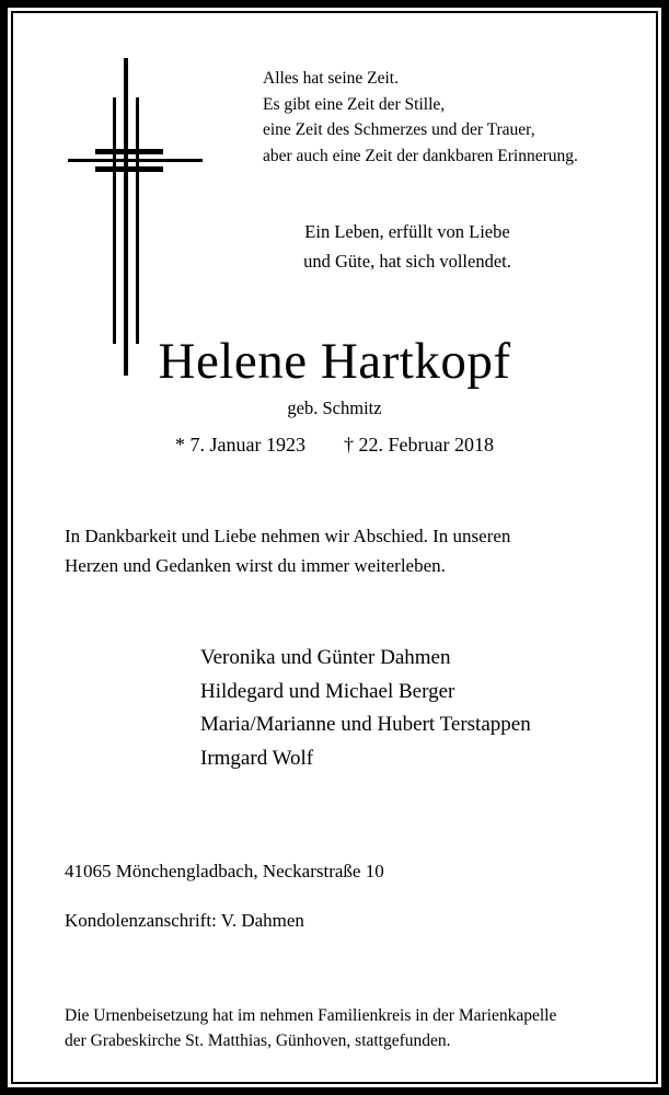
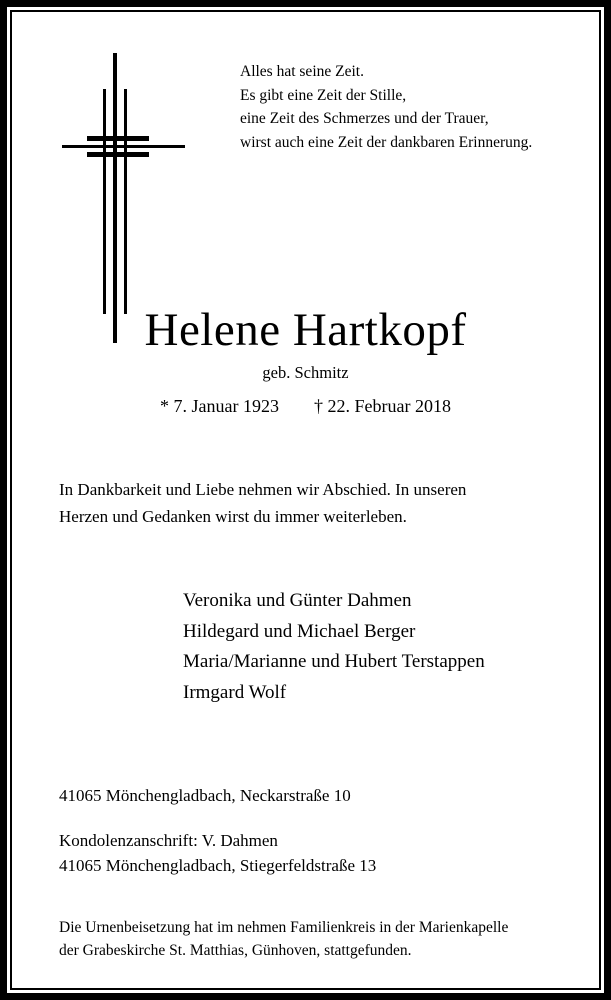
  Alles hat seine Zeit.
  Es gibt eine Zeit der Stille,
  eine Zeit des Schmerzes und der Trauer,
- aber auch eine Zeit der dankbaren Erinnerung.
+ wirst auch eine Zeit der dankbaren Erinnerung.
- Ein Leben, erfüllt von Liebe
- und Güte, hat sich vollendet.
  Helene Hartkopf
  geb. Schmitz
  * 7. Januar 1923 † 22. Februar 2018
  In Dankbarkeit und Liebe nehmen wir Abschied. In unseren
  Herzen und Gedanken wirst du immer weiterleben.
  Veronika und Günter Dahmen
  Hildegard und Michael Berger
  Maria/Marianne und Hubert Terstappen
  Irmgard Wolf
  41065 Mönchengladbach, Neckarstraße 10
  Kondolenzanschrift: V. Dahmen
+ 41065 Mönchengladbach, Stiegerfeldstraße 13
  Die Urnenbeisetzung hat im nehmen Familienkreis in der Marienkapelle
  der Grabeskirche St. Matthias, Günhoven, stattgefunden.
